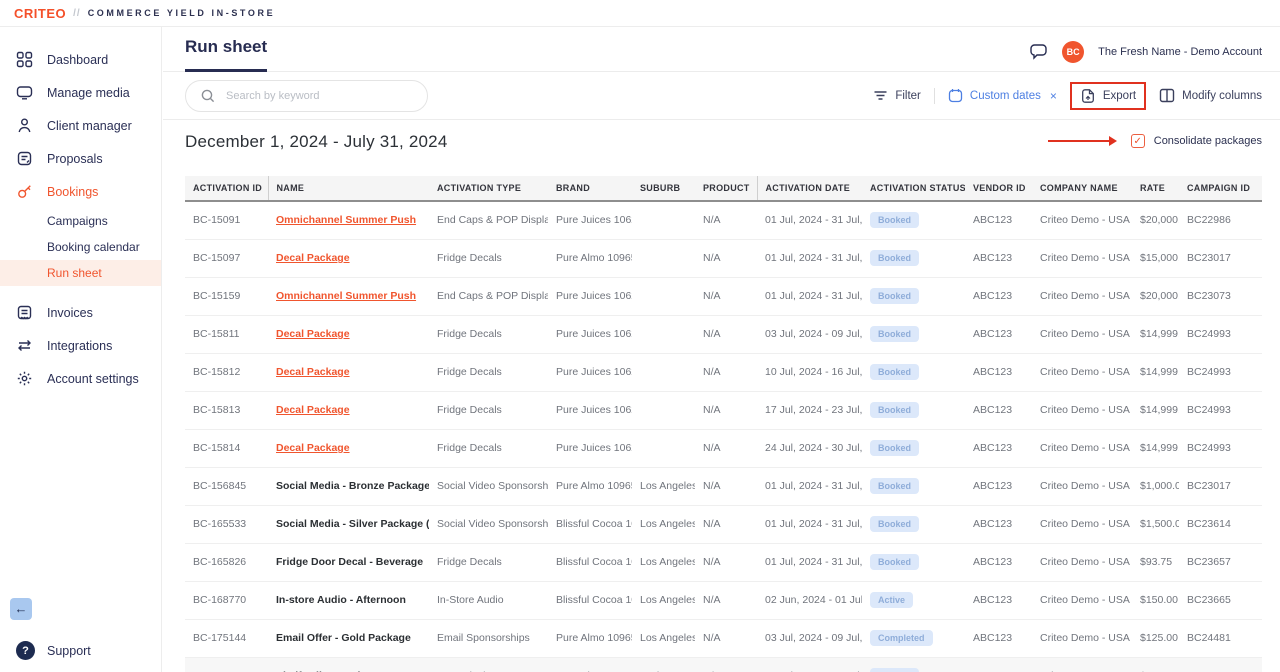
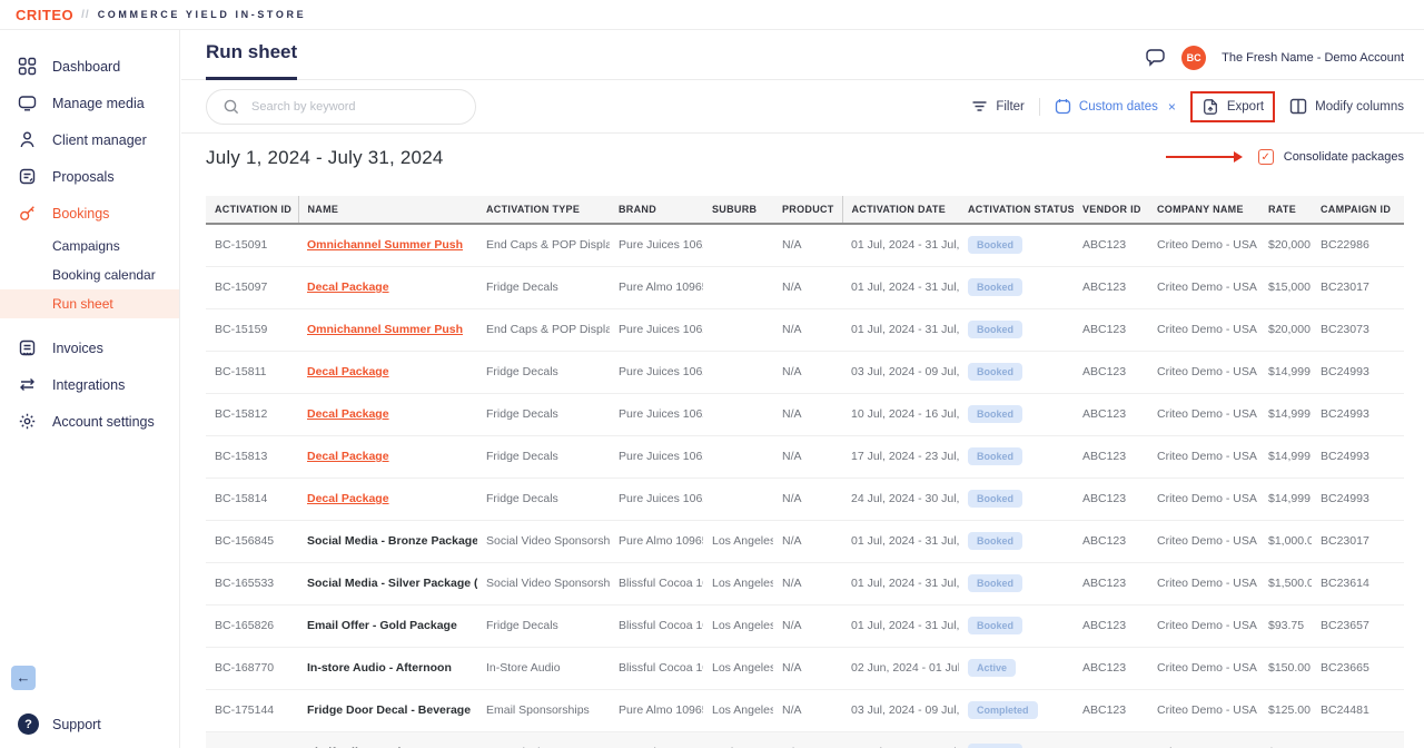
  CRITEO
  //
  COMMERCE YIELD IN-STORE
  Dashboard
  Manage media
  Client manager
  Proposals
  Bookings
  Campaigns
  Booking calendar
  Run sheet
  Invoices
  Integrations
  Account settings
  ←
  ?
  Support
  Run sheet
  BC
  The Fresh Name - Demo Account
  Search by keyword
  Filter
  Custom dates
  ×
  Export
  Modify columns
- December 1, 2024 - July 31, 2024
+ July 1, 2024 - July 31, 2024
  ✓
  Consolidate packages
  ACTIVATION ID	NAME	ACTIVATION TYPE	BRAND	SUBURB	PRODUCT	ACTIVATION DATE	ACTIVATION STATUS	VENDOR ID	COMPANY NAME	RATE	CAMPAIGN ID
  BC-15091	Omnichannel Summer Push	End Caps & POP Displa	Pure Juices 106		N/A	01 Jul, 2024 - 31 Jul,	Booked	ABC123	Criteo Demo - USA	$20,000	BC22986
  BC-15097	Decal Package	Fridge Decals	Pure Almo 1096		N/A	01 Jul, 2024 - 31 Jul,	Booked	ABC123	Criteo Demo - USA	$15,000	BC23017
  BC-15159	Omnichannel Summer Push	End Caps & POP Displa	Pure Juices 106		N/A	01 Jul, 2024 - 31 Jul,	Booked	ABC123	Criteo Demo - USA	$20,000	BC23073
  BC-15811	Decal Package	Fridge Decals	Pure Juices 106		N/A	03 Jul, 2024 - 09 Jul,	Booked	ABC123	Criteo Demo - USA	$14,999	BC24993
  BC-15812	Decal Package	Fridge Decals	Pure Juices 106		N/A	10 Jul, 2024 - 16 Jul,	Booked	ABC123	Criteo Demo - USA	$14,999	BC24993
  BC-15813	Decal Package	Fridge Decals	Pure Juices 106		N/A	17 Jul, 2024 - 23 Jul,	Booked	ABC123	Criteo Demo - USA	$14,999	BC24993
  BC-15814	Decal Package	Fridge Decals	Pure Juices 106		N/A	24 Jul, 2024 - 30 Jul,	Booked	ABC123	Criteo Demo - USA	$14,999	BC24993
  BC-156845	Social Media - Bronze Package	Social Video Sponsorsh	Pure Almo 1096	Los Angeles	N/A	01 Jul, 2024 - 31 Jul,	Booked	ABC123	Criteo Demo - USA	$1,000.0	BC23017
  BC-165533	Social Media - Silver Package (	Social Video Sponsorsh	Blissful Cocoa 1	Los Angeles	N/A	01 Jul, 2024 - 31 Jul,	Booked	ABC123	Criteo Demo - USA	$1,500.0	BC23614
- BC-165826	Fridge Door Decal - Beverage	Fridge Decals	Blissful Cocoa 1	Los Angeles	N/A	01 Jul, 2024 - 31 Jul,	Booked	ABC123	Criteo Demo - USA	$93.75	BC23657
+ BC-165826	Email Offer - Gold Package	Fridge Decals	Blissful Cocoa 1	Los Angeles	N/A	01 Jul, 2024 - 31 Jul,	Booked	ABC123	Criteo Demo - USA	$93.75	BC23657
  BC-168770	In-store Audio - Afternoon	In-Store Audio	Blissful Cocoa 1	Los Angeles	N/A	02 Jun, 2024 - 01 Jul	Active	ABC123	Criteo Demo - USA	$150.00	BC23665
- BC-175144	Email Offer - Gold Package	Email Sponsorships	Pure Almo 1096	Los Angeles	N/A	03 Jul, 2024 - 09 Jul,	Completed	ABC123	Criteo Demo - USA	$125.00	BC24481
+ BC-175144	Fridge Door Decal - Beverage	Email Sponsorships	Pure Almo 1096	Los Angeles	N/A	03 Jul, 2024 - 09 Jul,	Completed	ABC123	Criteo Demo - USA	$125.00	BC24481
